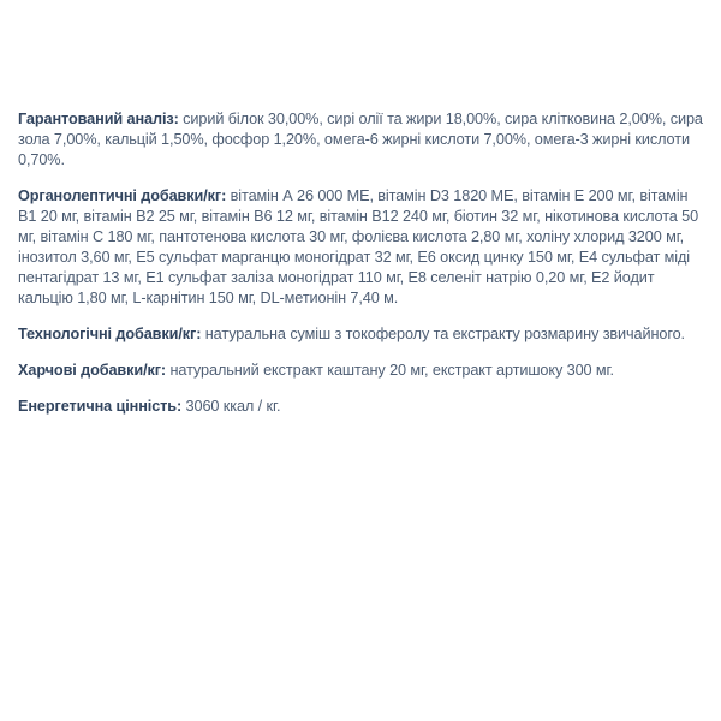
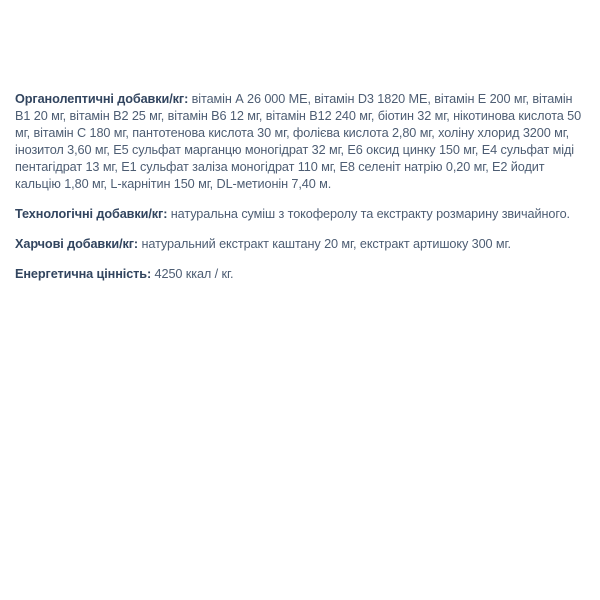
- Гарантований аналіз: сирий білок 30,00%, сирі олії та жири 18,00%, сира клітковина 2,00%, сира зола 7,00%, кальцій 1,50%, фосфор 1,20%, омега-6 жирні кислоти 7,00%, омега-3 жирні кислоти 0,70%.
  Органолептичні добавки/кг: вітамін А 26 000 МЕ, вітамін D3 1820 МЕ, вітамін Е 200 мг, вітамін В1 20 мг, вітамін В2 25 мг, вітамін В6 12 мг, вітамін В12 240 мг, біотин 32 мг, нікотинова кислота 50 мг, вітамін С 180 мг, пантотенова кислота 30 мг, фолієва кислота 2,80 мг, холіну хлорид 3200 мг, інозитол 3,60 мг, Е5 сульфат марганцю моногідрат 32 мг, Е6 оксид цинку 150 мг, Е4 сульфат міді пентагідрат 13 мг, Е1 сульфат заліза моногідрат 110 мг, Е8 селеніт натрію 0,20 мг, Е2 йодит кальцію 1,80 мг, L-карнітин 150 мг, DL-метионін 7,40 м.
  Технологічні добавки/кг: натуральна суміш з токоферолу та екстракту розмарину звичайного.
  Харчові добавки/кг: натуральний екстракт каштану 20 мг, екстракт артишоку 300 мг.
- Енергетична цінність: 3060 ккал / кг.
+ Енергетична цінність: 4250 ккал / кг.
